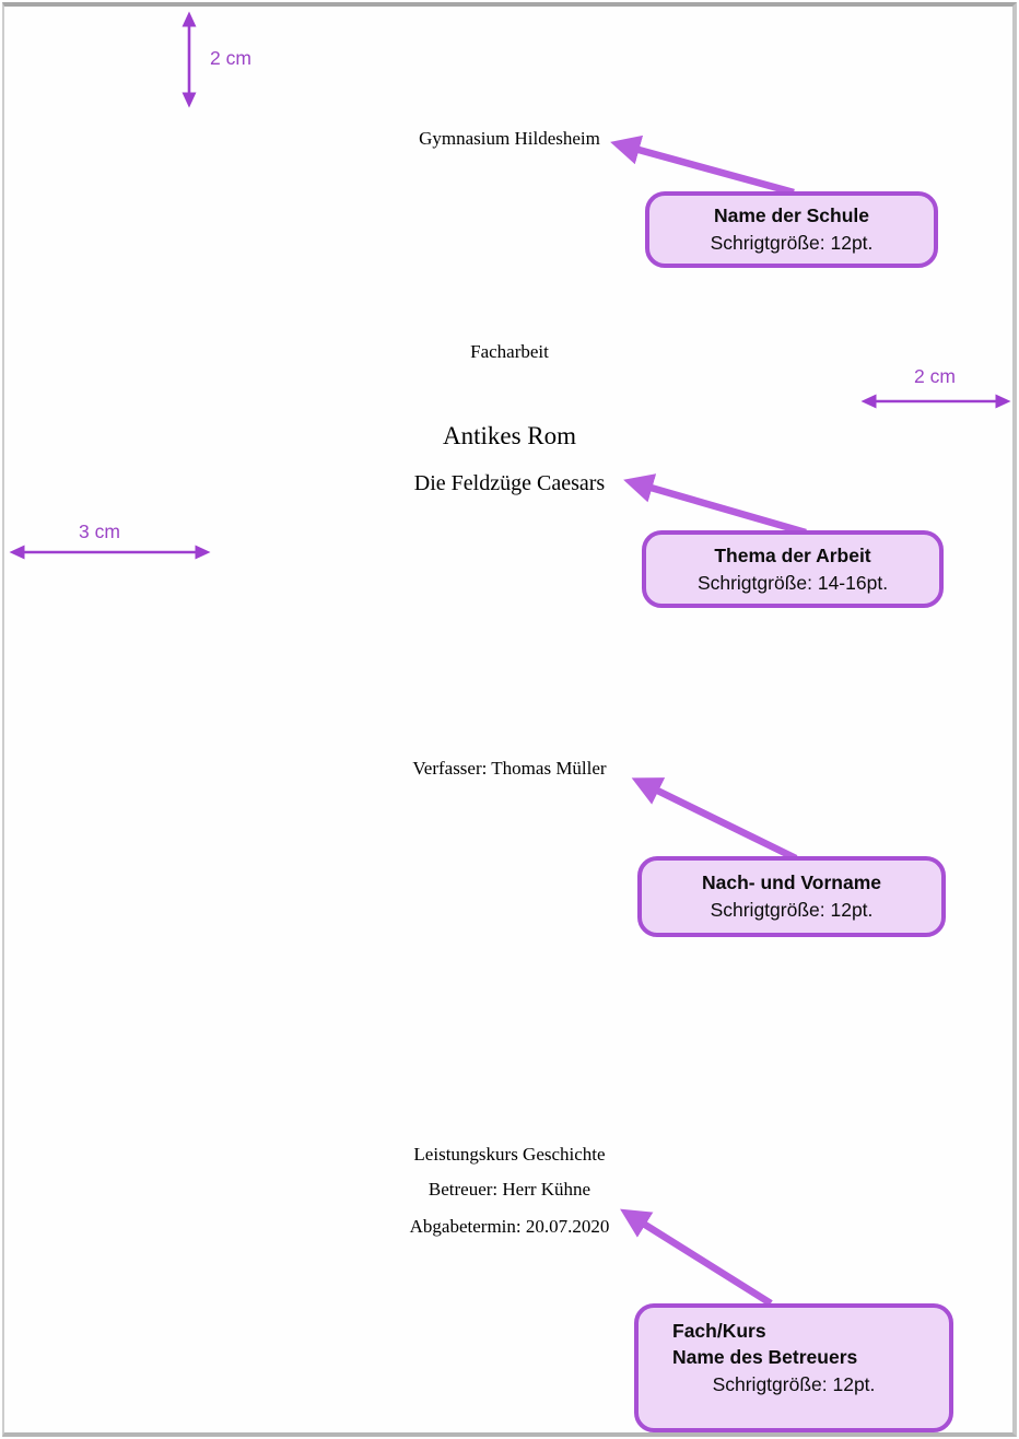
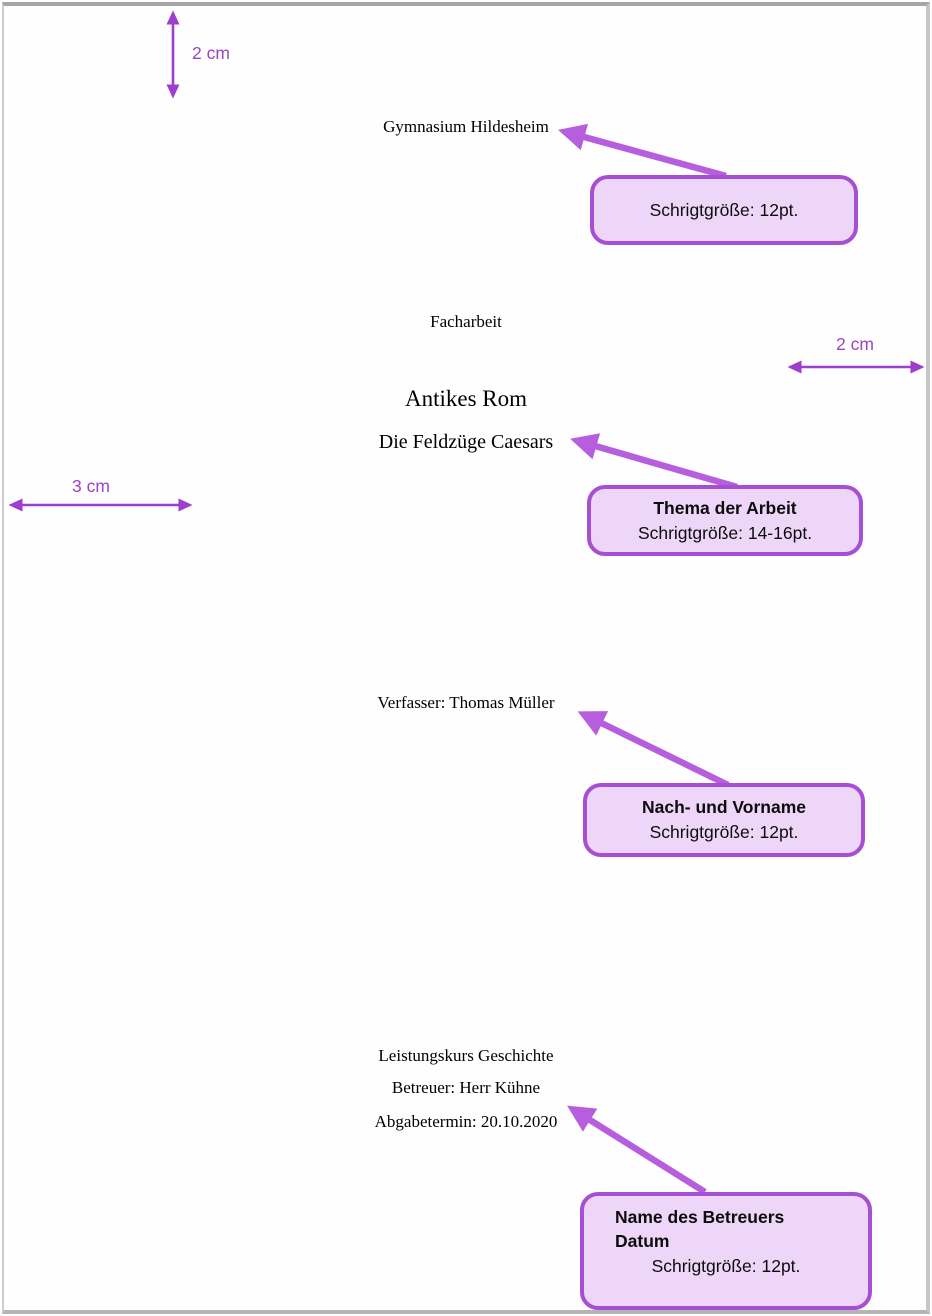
  2 cm
  3 cm
  2 cm
  Gymnasium Hildesheim
  Facharbeit
  Antikes Rom
  Die Feldzüge Caesars
  Verfasser: Thomas Müller
  Leistungskurs Geschichte
  Betreuer: Herr Kühne
- Abgabetermin: 20.07.2020
+ Abgabetermin: 20.10.2020
- Name der Schule
  Schrigtgröße: 12pt.
  Thema der Arbeit
  Schrigtgröße: 14-16pt.
  Nach- und Vorname
  Schrigtgröße: 12pt.
- Fach/Kurs
  Name des Betreuers
+ Datum
  Schrigtgröße: 12pt.
